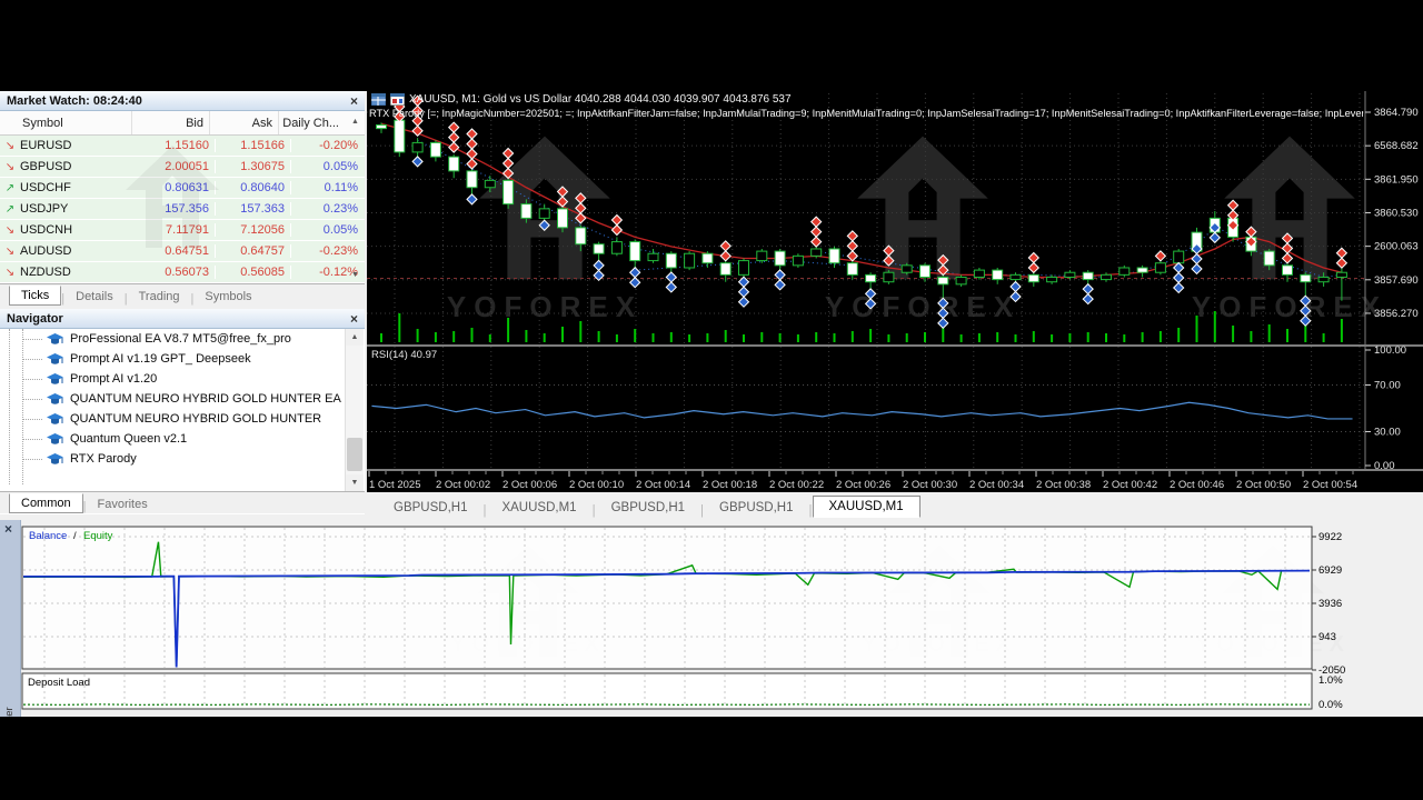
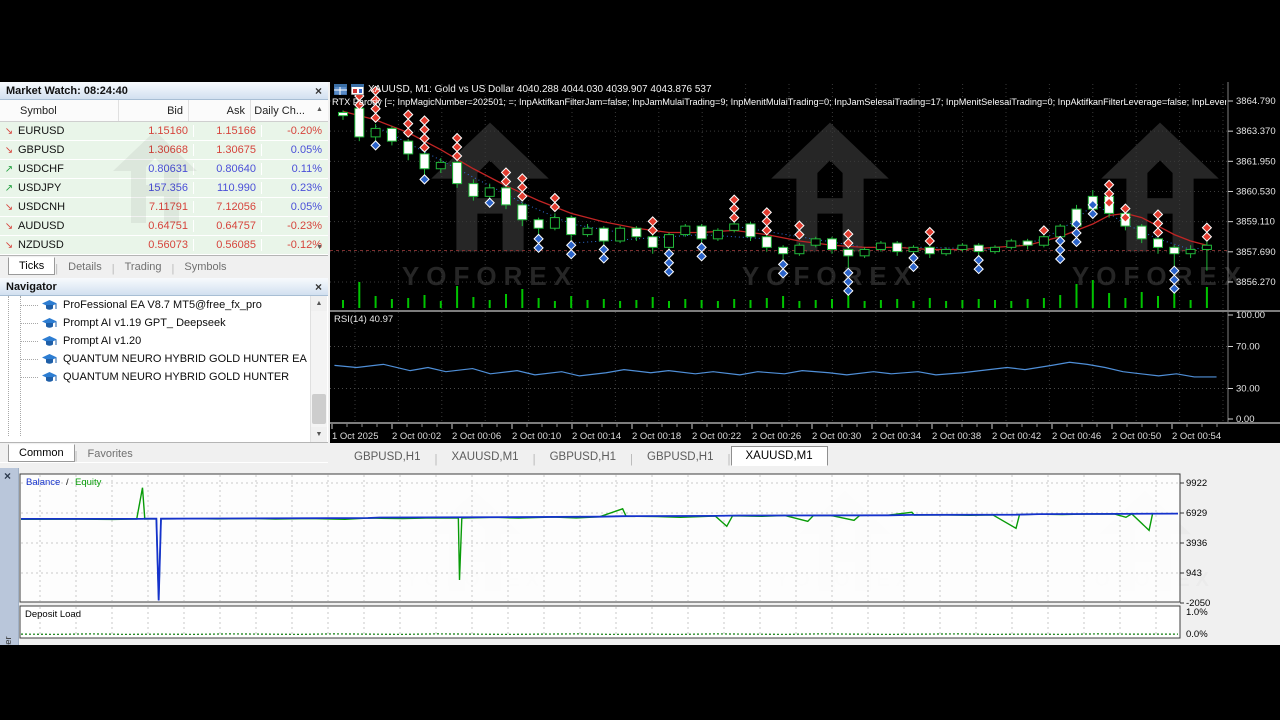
  Market Watch: 08:24:40
  ×
  Symbol
  Bid
  Ask
  Daily Ch...
  ↘
  EURUSD
  1.15160
  1.15166
  -0.20%
  ↘
  GBPUSD
- 2.00051
+ 1.30668
  1.30675
  0.05%
  ↗
  USDCHF
  0.80631
  0.80640
  0.11%
  ↗
  USDJPY
  157.356
- 157.363
+ 110.990
  0.23%
  ↘
  USDCNH
  7.11791
  7.12056
  0.05%
  ↘
  AUDUSD
  0.64751
  0.64757
  -0.23%
  ↘
  NZDUSD
  0.56073
  0.56085
  -0.12%
  Ticks
  |
  Details
  |
  Trading
  |
  Symbols
  Navigator
  ×
  ProFessional EA V8.7 MT5@free_fx_pro
  Prompt AI v1.19 GPT_ Deepseek
  Prompt AI v1.20
  QUANTUM NEURO HYBRID GOLD HUNTER EA
  QUANTUM NEURO HYBRID GOLD HUNTER
- Quantum Queen v2.1
- RTX Parody
  Common
  |
  Favorites
  YOFOREX
  YOFOREX
  YOFOREX
  3864.790
- 6568.682
+ 3863.370
  3861.950
  3860.530
- 2600.063
+ 3859.110
  3857.690
  3856.270
  100.00
  70.00
  30.00
  0.00
  1 Oct 2025
  2 Oct 00:02
  2 Oct 00:06
  2 Oct 00:10
  2 Oct 00:14
  2 Oct 00:18
  2 Oct 00:22
  2 Oct 00:26
  2 Oct 00:30
  2 Oct 00:34
  2 Oct 00:38
  2 Oct 00:42
  2 Oct 00:46
  2 Oct 00:50
  2 Oct 00:54
  XAUUSD, M1: Gold vs US Dollar 4040.288 4044.030 4039.907 4043.876 537
  RTX Parody [=; InpMagicNumber=202501; =; InpAktifkanFilterJam=false; InpJamMulaiTrading=9; InpMenitMulaiTrading=0; InpJamSelesaiTrading=17; InpMenitSelesaiTrading=0; InpAktifkanFilterLeverage=false; InpLever
  RSI(14) 40.97
  GBPUSD,H1
  |
  XAUUSD,M1
  |
  GBPUSD,H1
  |
  GBPUSD,H1
  |
  XAUUSD,M1
  ×
  YOFOREX
  YOFOREX
  YOFOREX
  Balance
  /
  Equity
  Deposit Load
  9922
  6929
  3936
  943
  -2050
  1.0%
  0.0%
